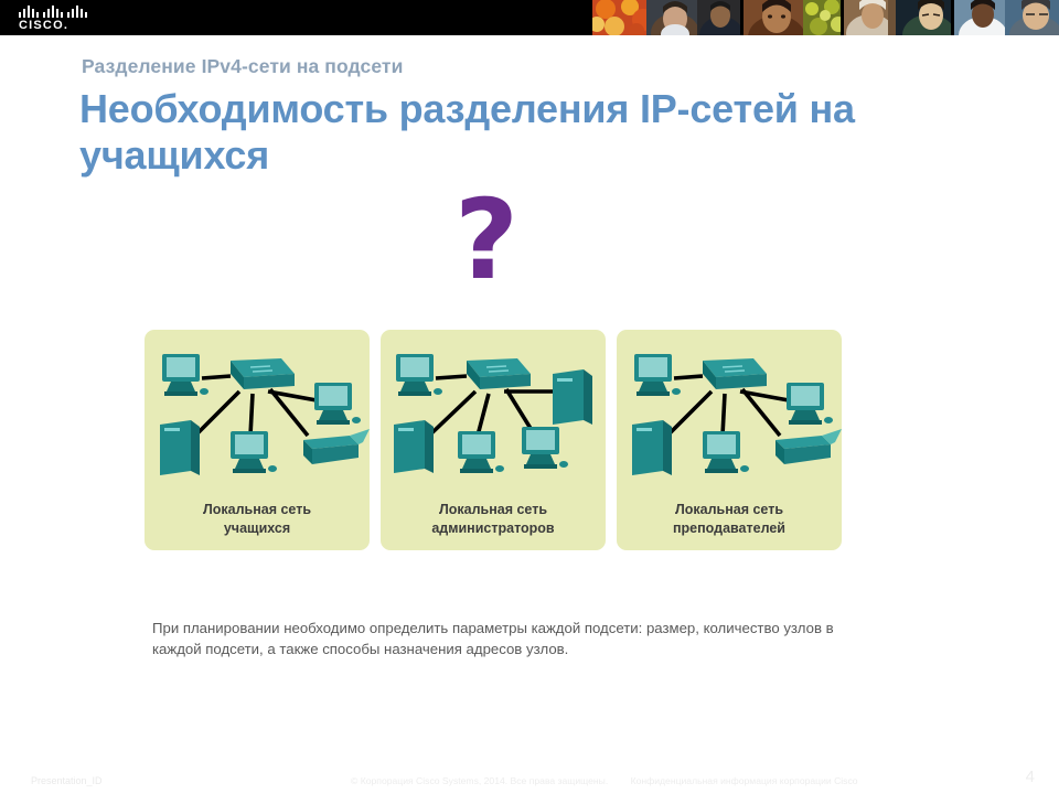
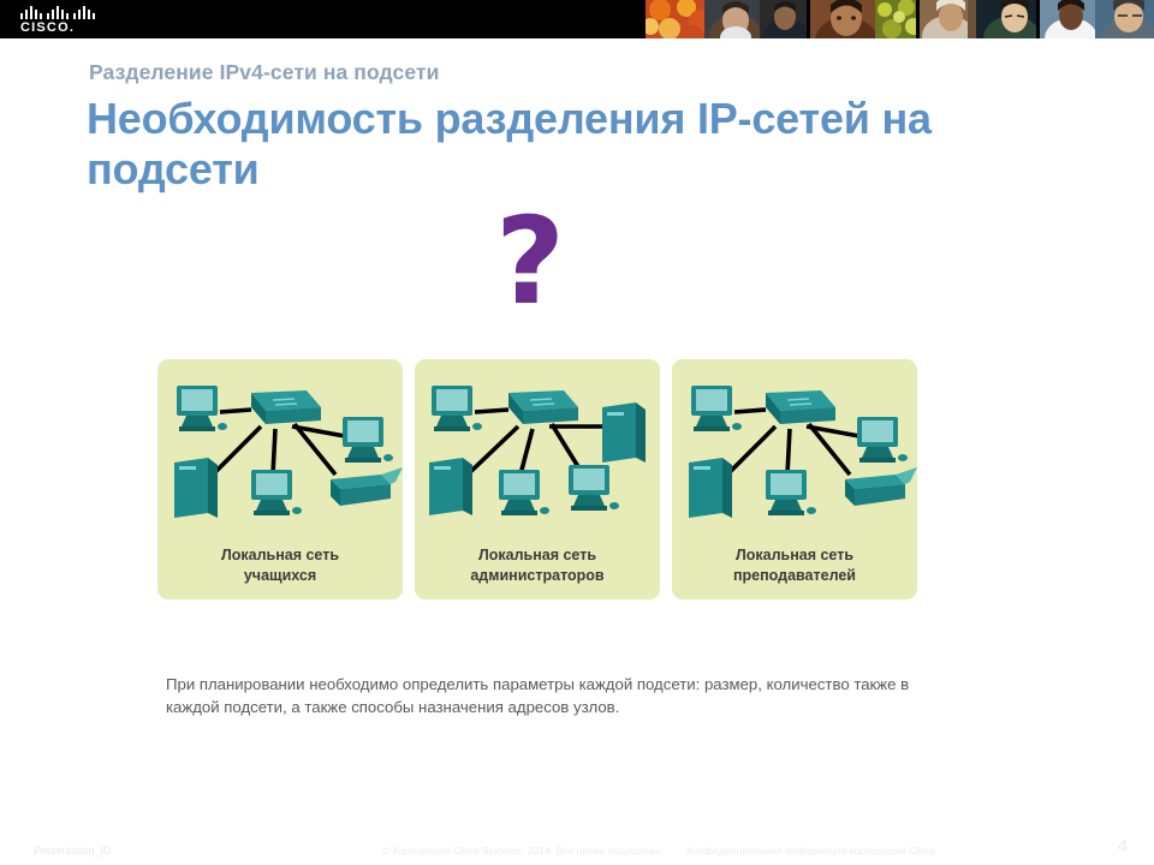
  CISCO.
  Разделение IPv4-сети на подсети
- Необходимость разделения IP-сетей на учащихся
+ Необходимость разделения IP-сетей на подсети
  ?
  Локальная сеть
  учащихся
  Локальная сеть
  администраторов
  Локальная сеть
  преподавателей
- При планировании необходимо определить параметры каждой подсети: размер, количество узлов в каждой подсети, а также способы назначения адресов узлов.
+ При планировании необходимо определить параметры каждой подсети: размер, количество также в каждой подсети, а также способы назначения адресов узлов.
